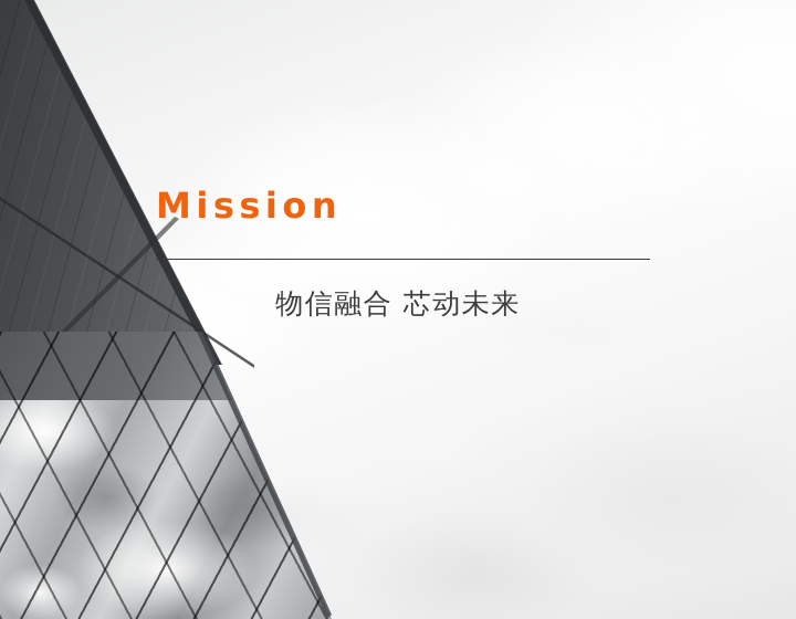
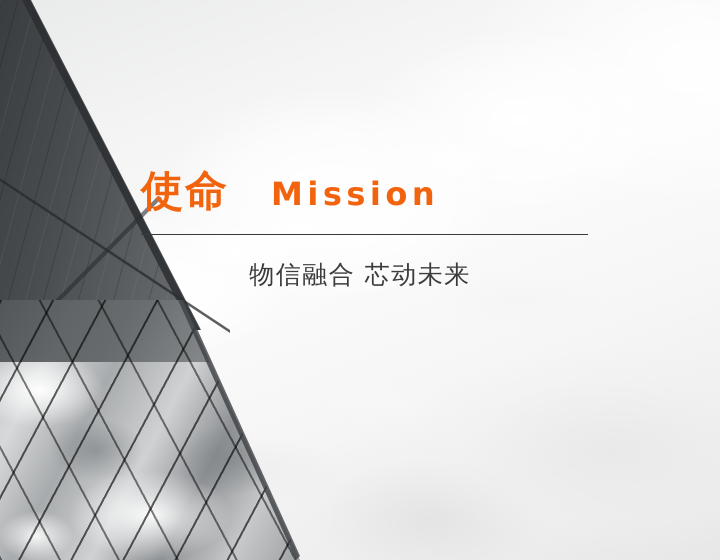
+ 使命
  Mission
  物信融合 芯动未来
